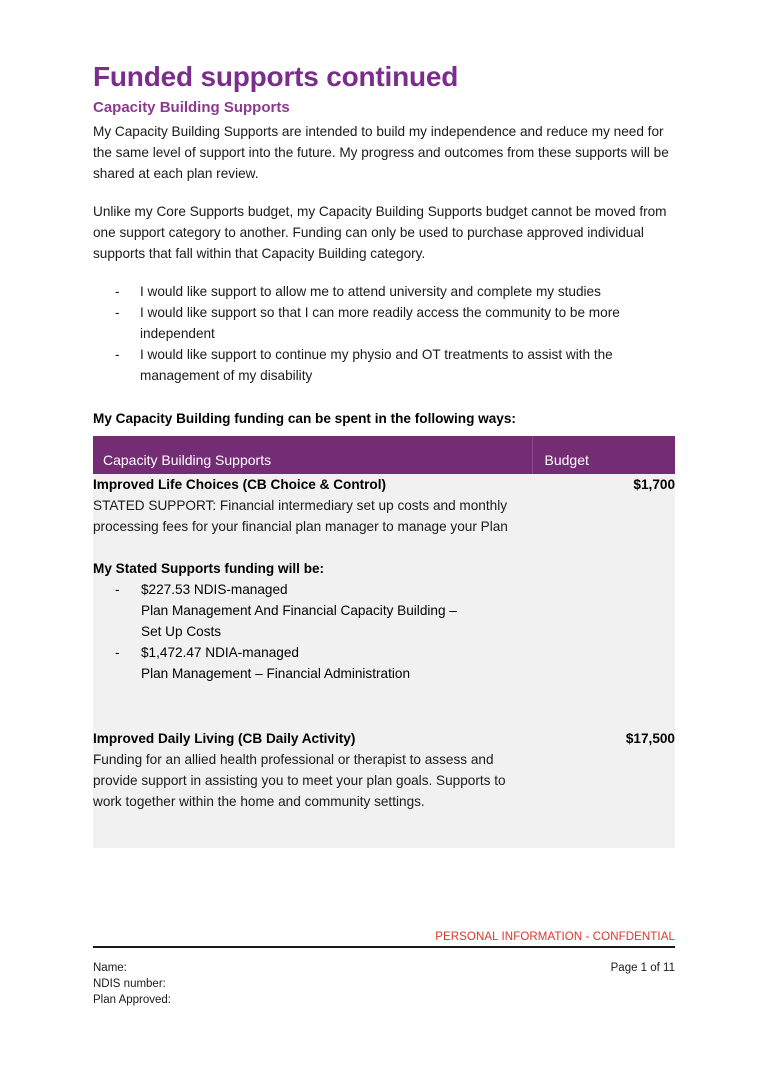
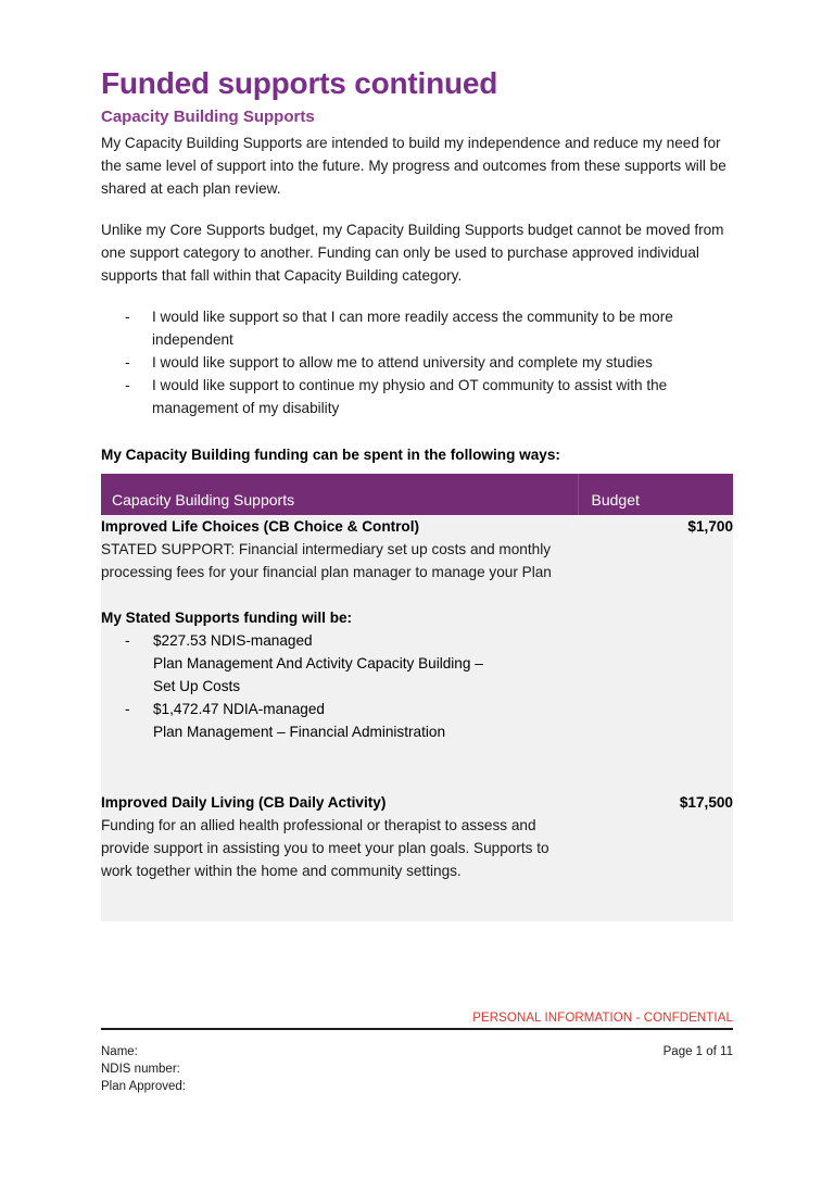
  Funded supports continued
  Capacity Building Supports
  My Capacity Building Supports are intended to build my independence and reduce my need for the same level of support into the future. My progress and outcomes from these supports will be shared at each plan review.
  Unlike my Core Supports budget, my Capacity Building Supports budget cannot be moved from one support category to another. Funding can only be used to purchase approved individual supports that fall within that Capacity Building category.
  -
- I would like support to allow me to attend university and complete my studies
+ I would like support so that I can more readily access the community to be more independent
  -
- I would like support so that I can more readily access the community to be more independent
+ I would like support to allow me to attend university and complete my studies
  -
- I would like support to continue my physio and OT treatments to assist with the management of my disability
+ I would like support to continue my physio and OT community to assist with the management of my disability
  My Capacity Building funding can be spent in the following ways:
  Capacity Building Supports	Budget
- Improved Life Choices (CB Choice & Control) STATED SUPPORT: Financial intermediary set up costs and monthly processing fees for your financial plan manager to manage your Plan My Stated Supports funding will be: - $227.53 NDIS-managed Plan Management And Financial Capacity Building – Set Up Costs - $1,472.47 NDIA-managed Plan Management – Financial Administration	$1,700
+ Improved Life Choices (CB Choice & Control) STATED SUPPORT: Financial intermediary set up costs and monthly processing fees for your financial plan manager to manage your Plan My Stated Supports funding will be: - $227.53 NDIS-managed Plan Management And Activity Capacity Building – Set Up Costs - $1,472.47 NDIA-managed Plan Management – Financial Administration	$1,700
  Improved Daily Living (CB Daily Activity) Funding for an allied health professional or therapist to assess and provide support in assisting you to meet your plan goals. Supports to work together within the home and community settings.	$17,500
  PERSONAL INFORMATION - CONFDENTIAL
  Name:
  NDIS number:
  Plan Approved:
  Page 1 of 11
